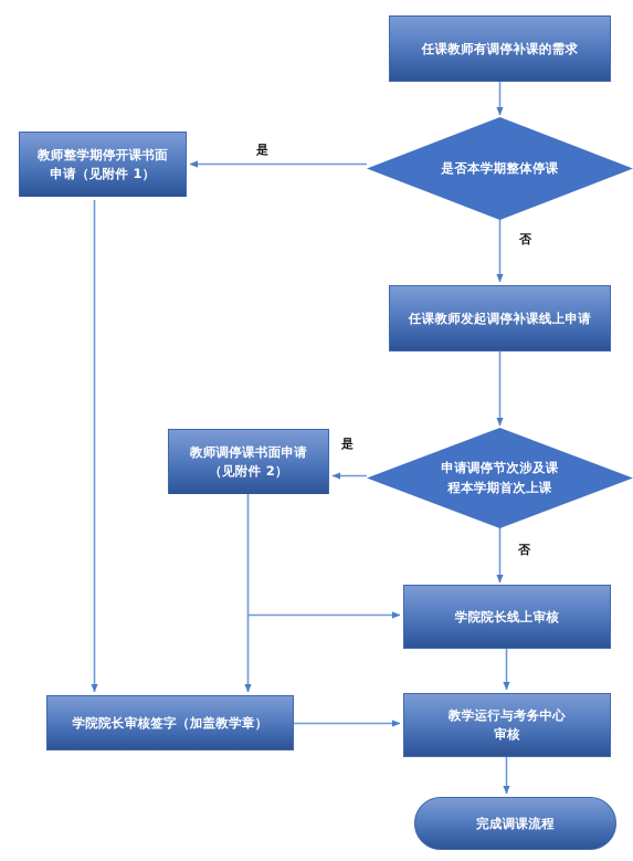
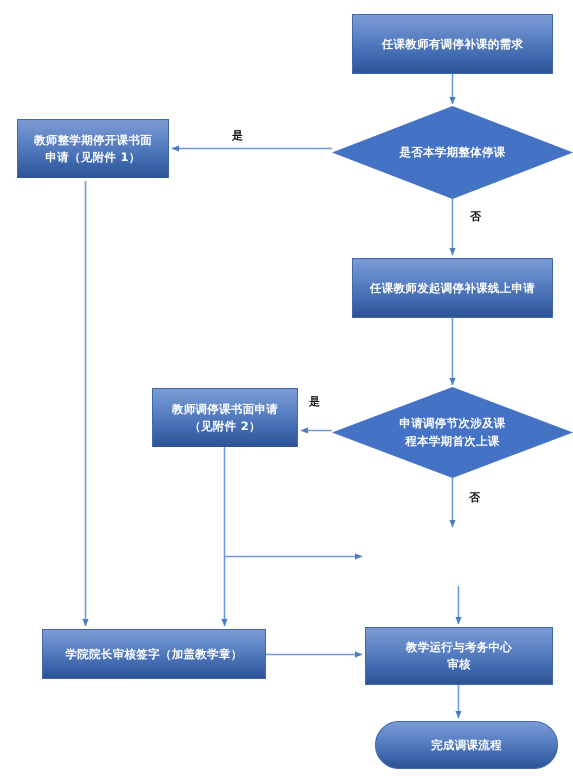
  任课教师有调停补课的需求
  是否本学期整体停课
  教师整学期停开课书面
  申请（见附件 1）
  任课教师发起调停补课线上申请
  申请调停节次涉及课
  程本学期首次上课
  教师调停课书面申请
  （见附件 2）
- 学院院长线上审核
  学院院长审核签字（加盖教学章）
  教学运行与考务中心
  审核
  完成调课流程
  是
  否
  是
  否
